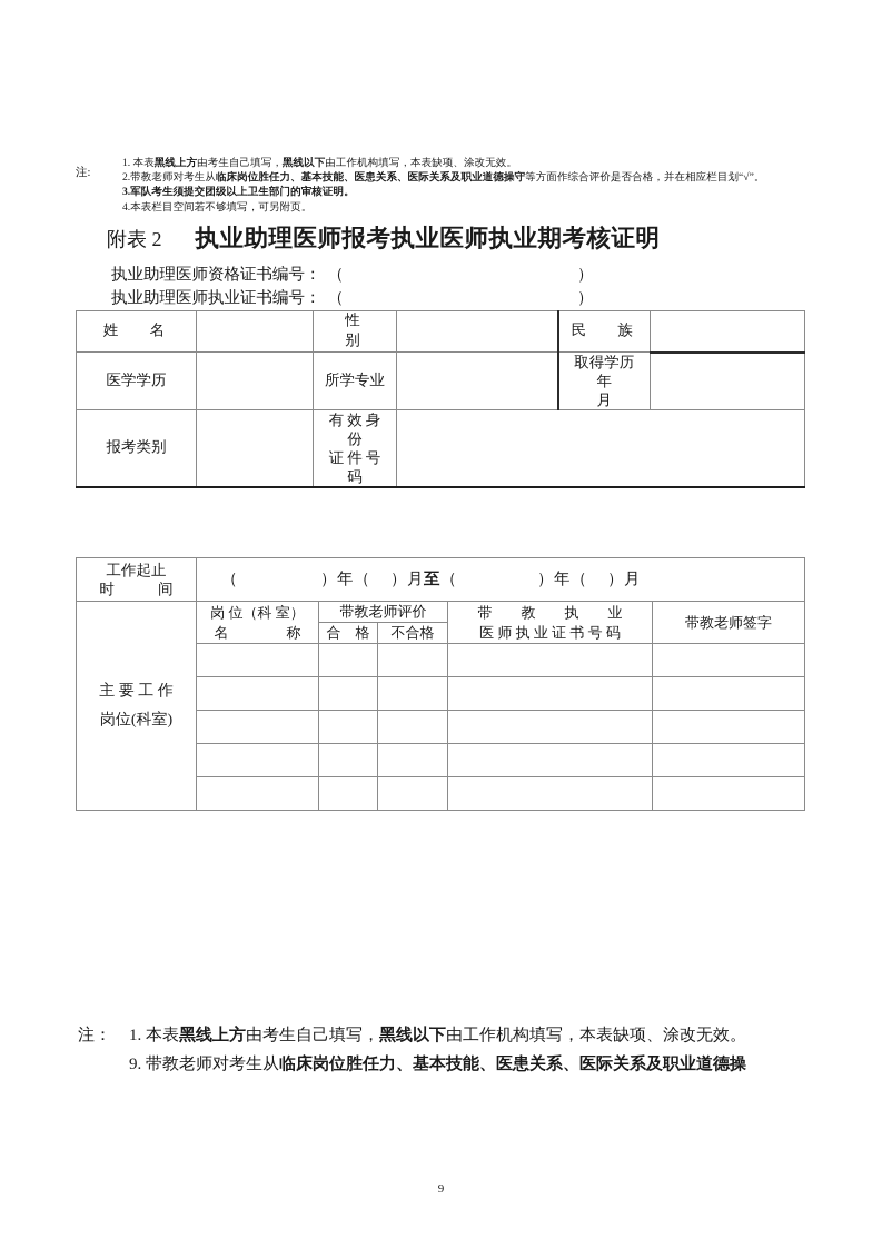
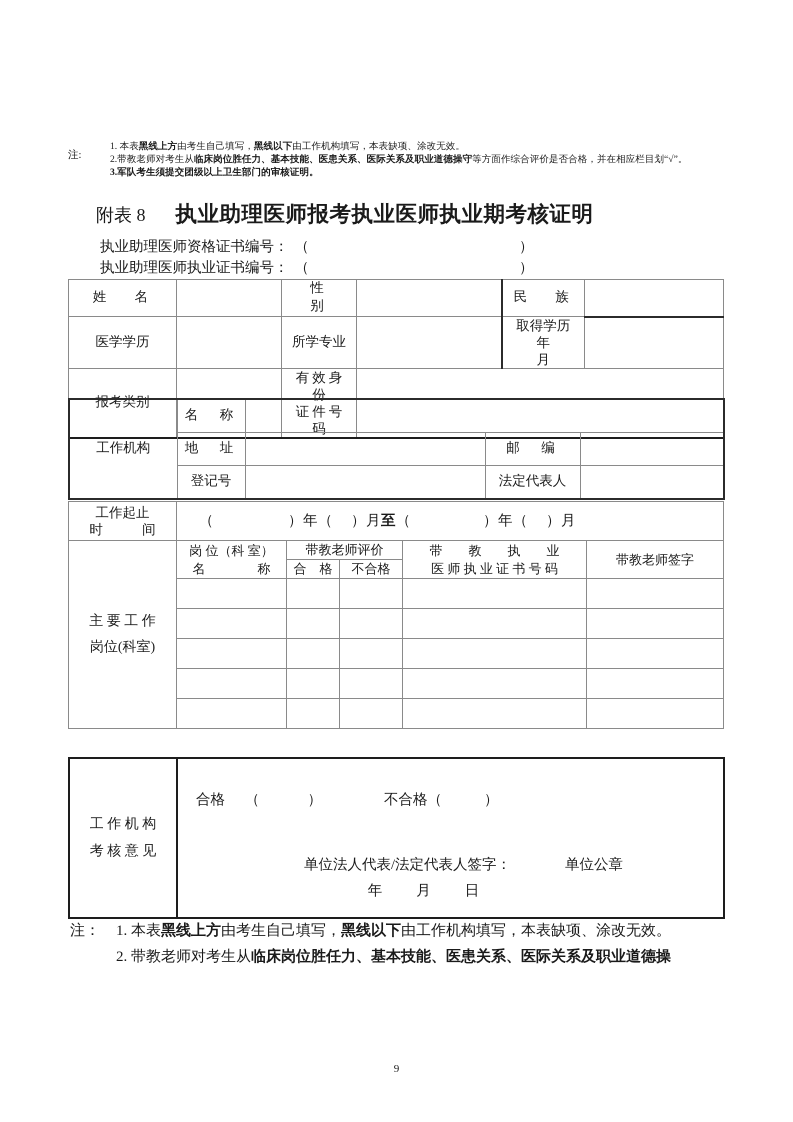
  注:
  1. 本表黑线上方由考生自己填写，黑线以下由工作机构填写，本表缺项、涂改无效。
  2.带教老师对考生从临床岗位胜任力、基本技能、医患关系、医际关系及职业道德操守等方面作综合评价是否合格，并在相应栏目划“√”。
  3.军队考生须提交团级以上卫生部门的审核证明。
- 4.本表栏目空间若不够填写，可另附页。
- 附表 2
+ 附表 8
  执业助理医师报考执业医师执业期考核证明
  执业助理医师资格证书编号： （ ）
  执业助理医师执业证书编号： （ ）
  姓 名		性 别		民 族
  医学学历		所学专业		取得学历 年 月
  报考类别		有效身份 证件号码
+ 工作机构	名 称
+ 地 址		邮 编
+ 登记号		法定代表人
  工作起止 时 间	（ ）年（ ）月至（ ）年（ ）月
  主 要 工 作 岗位(科室)	岗 位（科 室） 名 称	带教老师评价	带 教 执 业 医 师 执 业 证 书 号 码	带教老师签字
  合 格	不合格
+ 工 作 机 构 考 核 意 见	合格 （ ） 不合格（ ） 单位法人代表/法定代表人签字： 单位公章 年 月 日
  注：
  1. 本表黑线上方由考生自己填写，黑线以下由工作机构填写，本表缺项、涂改无效。
- 9. 带教老师对考生从临床岗位胜任力、基本技能、医患关系、医际关系及职业道德操
+ 2. 带教老师对考生从临床岗位胜任力、基本技能、医患关系、医际关系及职业道德操
  9
